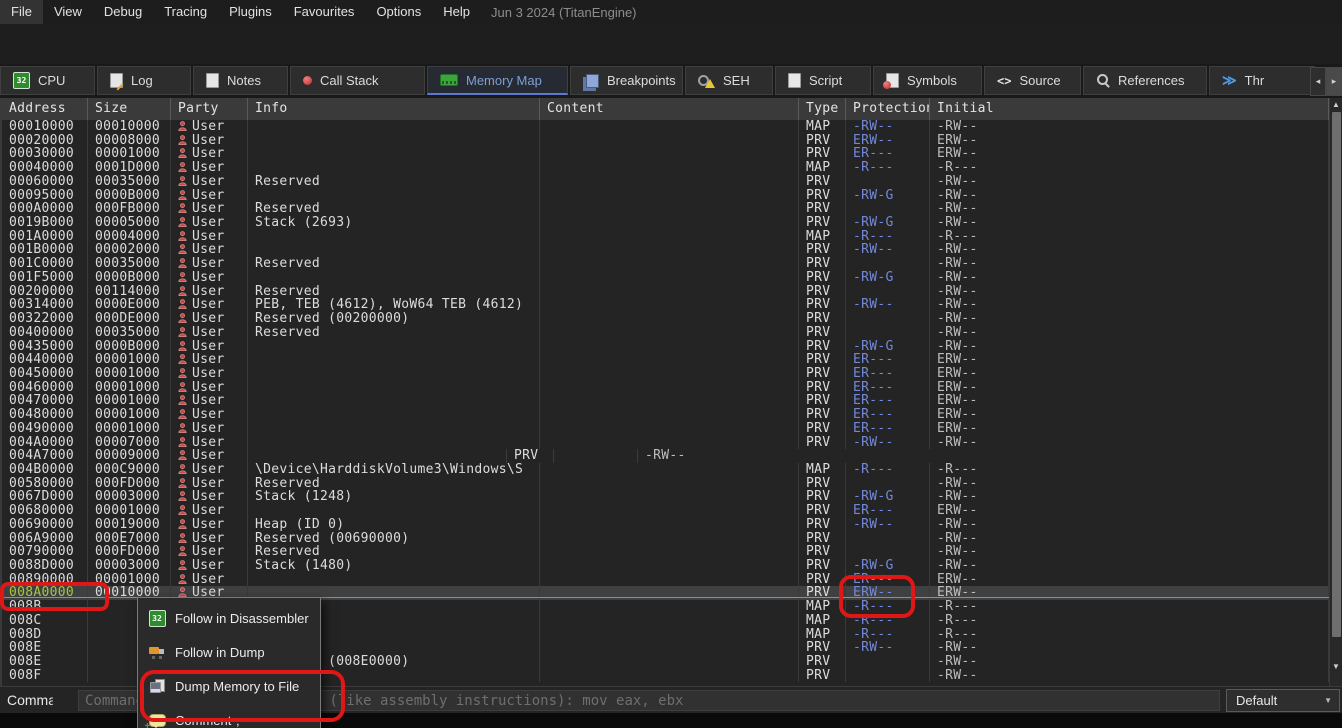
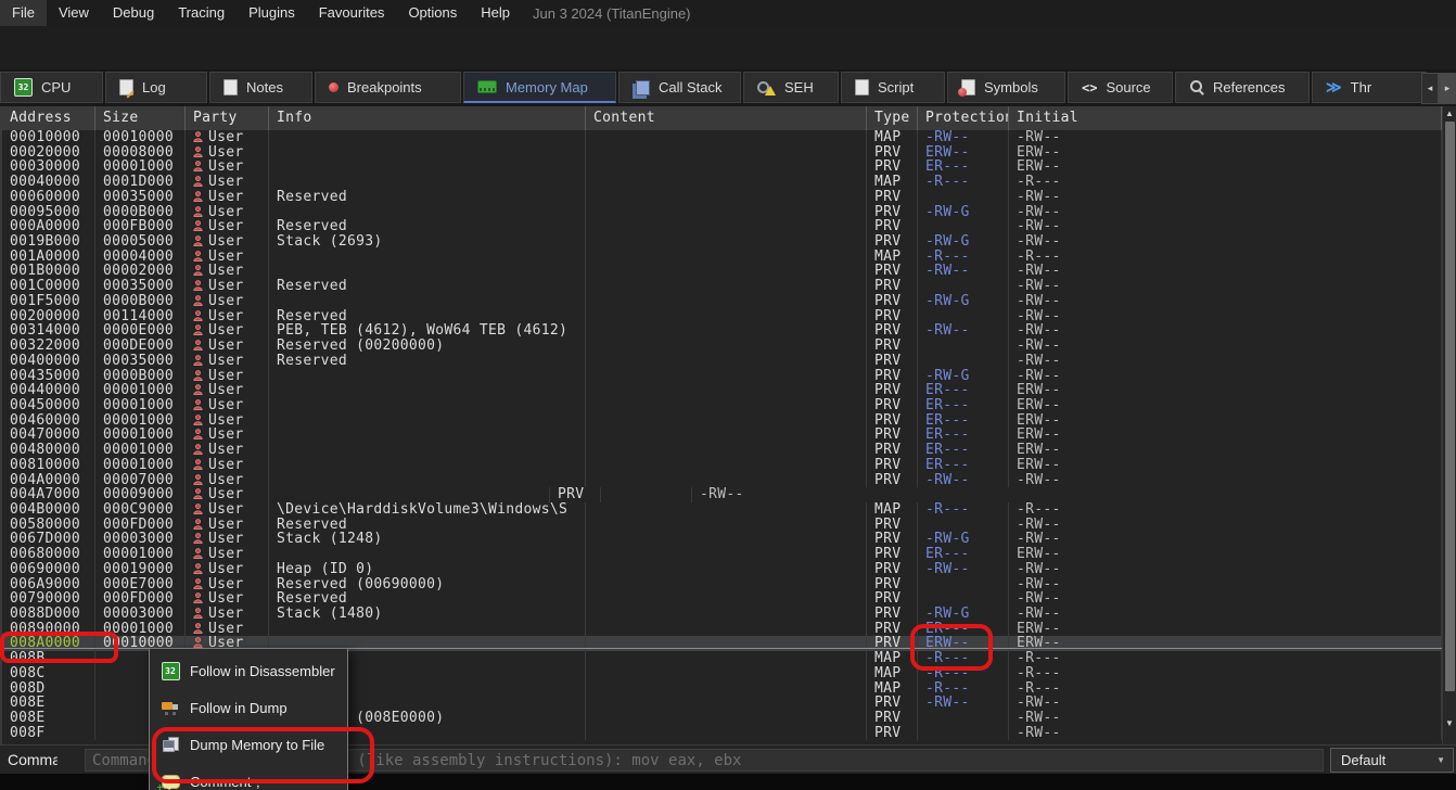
  File
  View
  Debug
  Tracing
  Plugins
  Favourites
  Options
  Help
  Jun 3 2024 (TitanEngine)
  32
  CPU
  Log
  Notes
- Call Stack
+ Breakpoints
  Memory Map
- Breakpoints
+ Call Stack
  SEH
  Script
  Symbols
  <>
  Source
  References
  ≫
  Thr
  ◂
  ▸
  Address
  Size
  Party
  Info
  Content
  Type
  Protectio
  Initial
  00010000
  00010000
  User
  MAP
  -RW--
  -RW--
  00020000
  00008000
  User
  PRV
  ERW--
  ERW--
  00030000
  00001000
  User
  PRV
  ER---
  ERW--
  00040000
  0001D000
  User
  MAP
  -R---
  -R---
  00060000
  00035000
  User
  Reserved
  PRV
  -RW--
  00095000
  0000B000
  User
  PRV
  -RW-G
  -RW--
  000A0000
  000FB000
  User
  Reserved
  PRV
  -RW--
  0019B000
  00005000
  User
  Stack (2693)
  PRV
  -RW-G
  -RW--
  001A0000
  00004000
  User
  MAP
  -R---
  -R---
  001B0000
  00002000
  User
  PRV
  -RW--
  -RW--
  001C0000
  00035000
  User
  Reserved
  PRV
  -RW--
  001F5000
  0000B000
  User
  PRV
  -RW-G
  -RW--
  00200000
  00114000
  User
  Reserved
  PRV
  -RW--
  00314000
  0000E000
  User
  PEB, TEB (4612), WoW64 TEB (4612)
  PRV
  -RW--
  -RW--
  00322000
  000DE000
  User
  Reserved (00200000)
  PRV
  -RW--
  00400000
  00035000
  User
  Reserved
  PRV
  -RW--
  00435000
  0000B000
  User
  PRV
  -RW-G
  -RW--
  00440000
  00001000
  User
  PRV
  ER---
  ERW--
  00450000
  00001000
  User
  PRV
  ER---
  ERW--
  00460000
  00001000
  User
  PRV
  ER---
  ERW--
  00470000
  00001000
  User
  PRV
  ER---
  ERW--
  00480000
  00001000
  User
  PRV
  ER---
  ERW--
- 00490000
+ 00810000
  00001000
  User
  PRV
  ER---
  ERW--
  004A0000
  00007000
  User
  PRV
  -RW--
  -RW--
  004A7000
  00009000
  User
  PRV
  -RW--
  004B0000
  000C9000
  User
  \Device\HarddiskVolume3\Windows\S
  MAP
  -R---
  -R---
  00580000
  000FD000
  User
  Reserved
  PRV
  -RW--
  0067D000
  00003000
  User
  Stack (1248)
  PRV
  -RW-G
  -RW--
  00680000
  00001000
  User
  PRV
  ER---
  ERW--
  00690000
  00019000
  User
  Heap (ID 0)
  PRV
  -RW--
  -RW--
  006A9000
  000E7000
  User
  Reserved (00690000)
  PRV
  -RW--
  00790000
  000FD000
  User
  Reserved
  PRV
  -RW--
  0088D000
  00003000
  User
  Stack (1480)
  PRV
  -RW-G
  -RW--
  00890000
  00001000
  User
  PRV
  ER---
  ERW--
  008A0000
  00010000
  User
  PRV
  ERW--
  ERW--
  008B
  MAP
  -R---
  -R---
  008C
  MAP
  -R---
  -R---
  008D
  MAP
  -R---
  -R---
  008E
  PRV
  -RW--
  -RW--
  008E
  PRV
  -RW--
  008F
  PRV
  -RW--
  ▲
  ▼
  Default
  ▼
  32
  Follow in Disassembler
  Follow in Dump
  Dump Memory to File
  Comment
  ;
